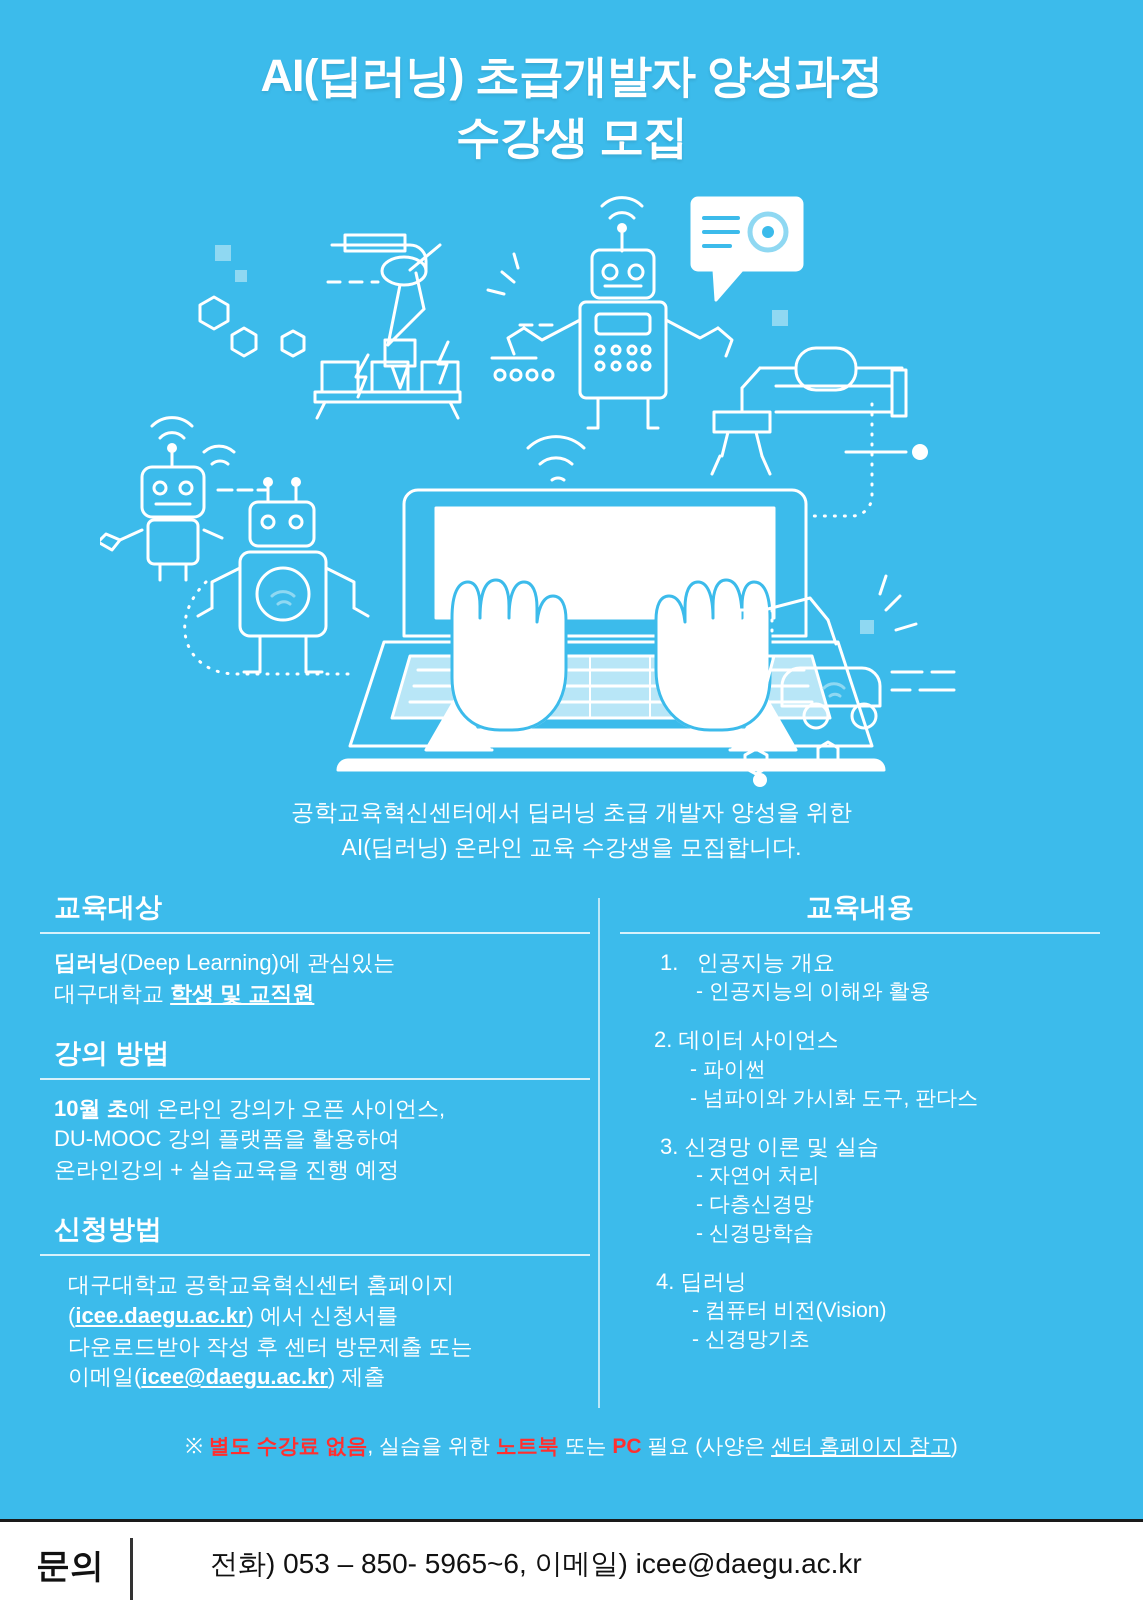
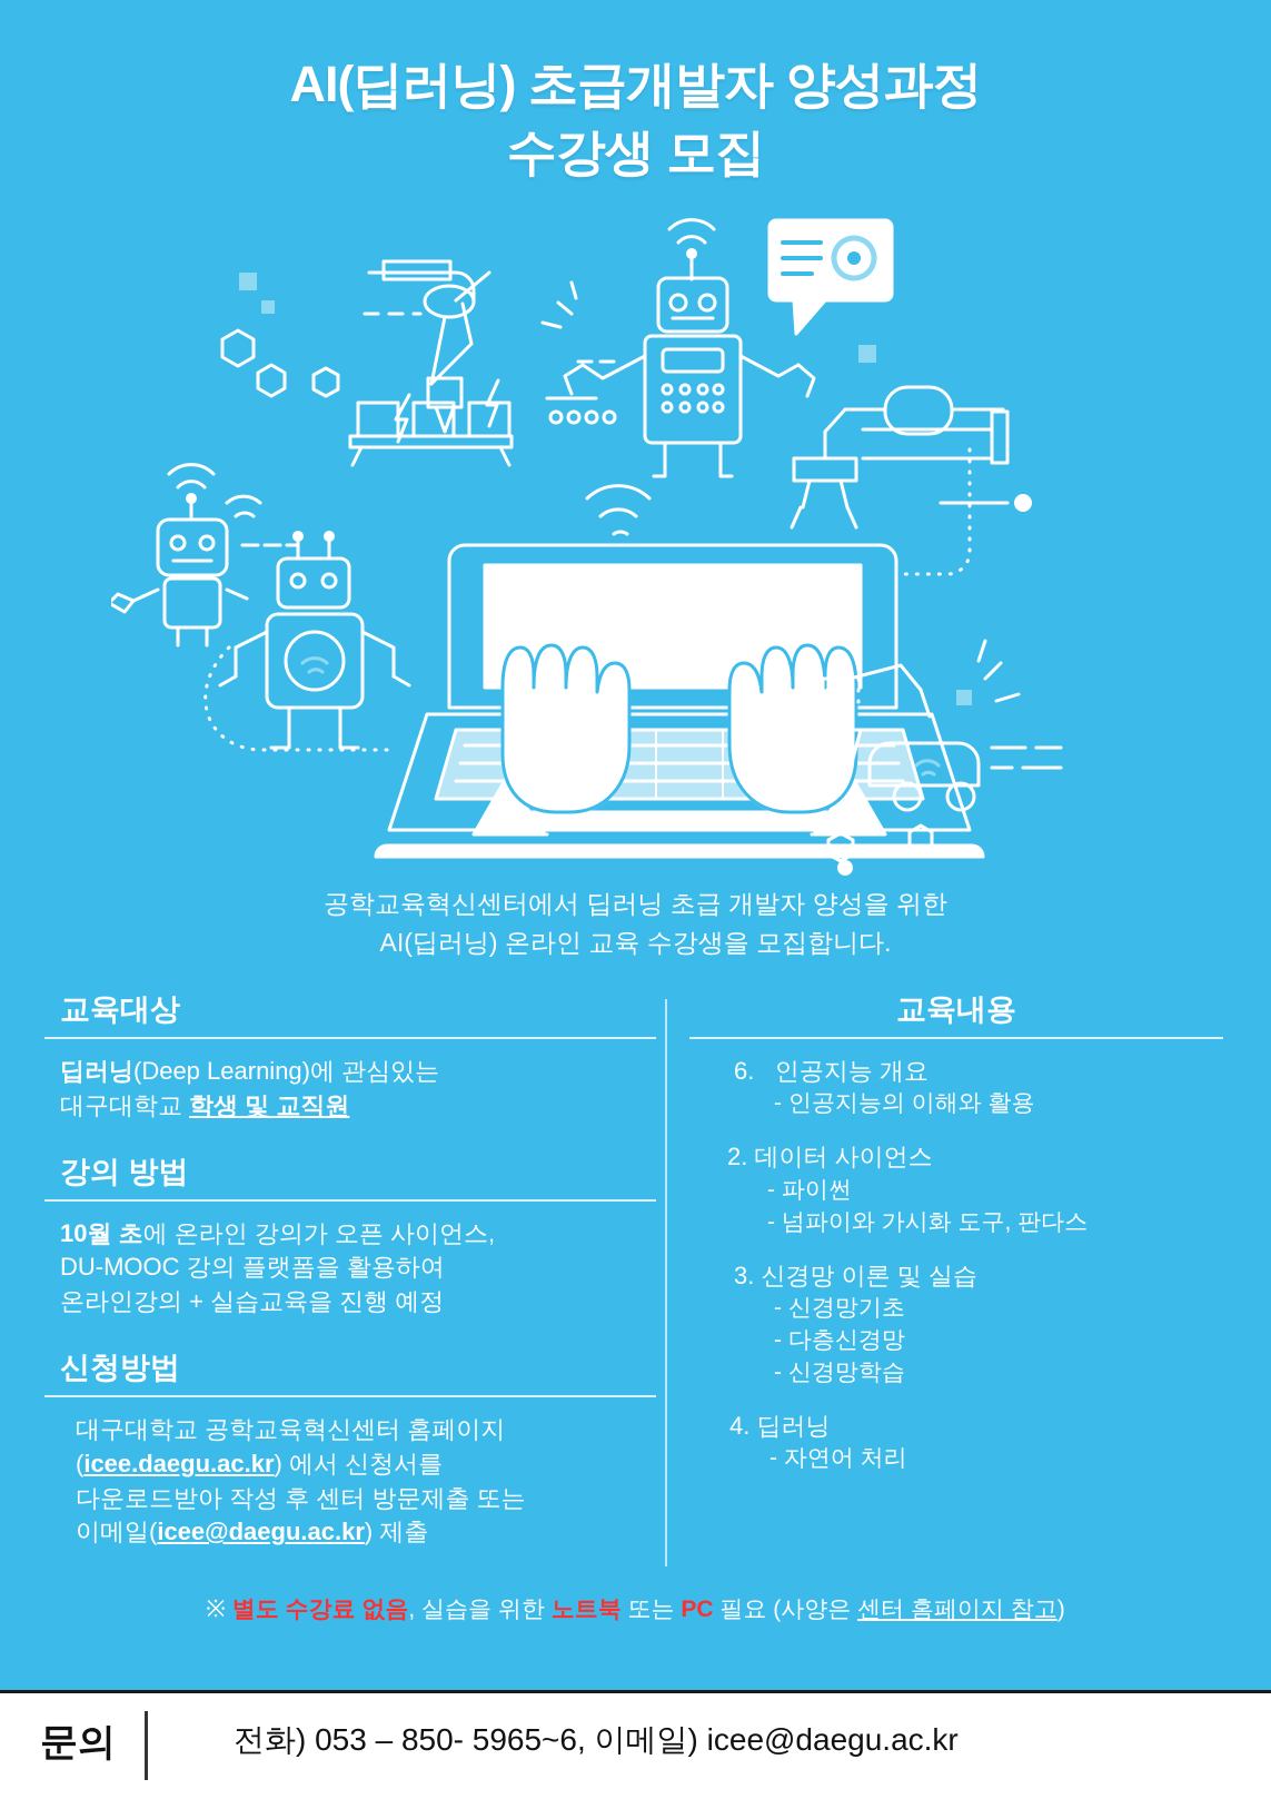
  AI(딥러닝) 초급개발자 양성과정
  수강생 모집
  공학교육혁신센터에서 딥러닝 초급 개발자 양성을 위한
  AI(딥러닝) 온라인 교육 수강생을 모집합니다.
  교육대상
  딥러닝(Deep Learning)에 관심있는
  대구대학교 학생 및 교직원
  강의 방법
  10월 초에 온라인 강의가 오픈 사이언스,
  DU-MOOC 강의 플랫폼을 활용하여
  온라인강의 + 실습교육을 진행 예정
  신청방법
  대구대학교 공학교육혁신센터 홈페이지
  (icee.daegu.ac.kr) 에서 신청서를
  다운로드받아 작성 후 센터 방문제출 또는
  이메일(icee@daegu.ac.kr) 제출
  교육내용
- 1. 인공지능 개요
+ 6. 인공지능 개요
  - 인공지능의 이해와 활용
  2. 데이터 사이언스
  - 파이썬
  - 넘파이와 가시화 도구, 판다스
  3. 신경망 이론 및 실습
- - 자연어 처리
+ - 신경망기초
  - 다층신경망
  - 신경망학습
  4. 딥러닝
- - 컴퓨터 비전(Vision)
- - 신경망기초
+ - 자연어 처리
  ※ 별도 수강료 없음, 실습을 위한 노트북 또는 PC 필요 (사양은 센터 홈페이지 참고)
  문의
  전화) 053 – 850- 5965~6, 이메일) icee@daegu.ac.kr
